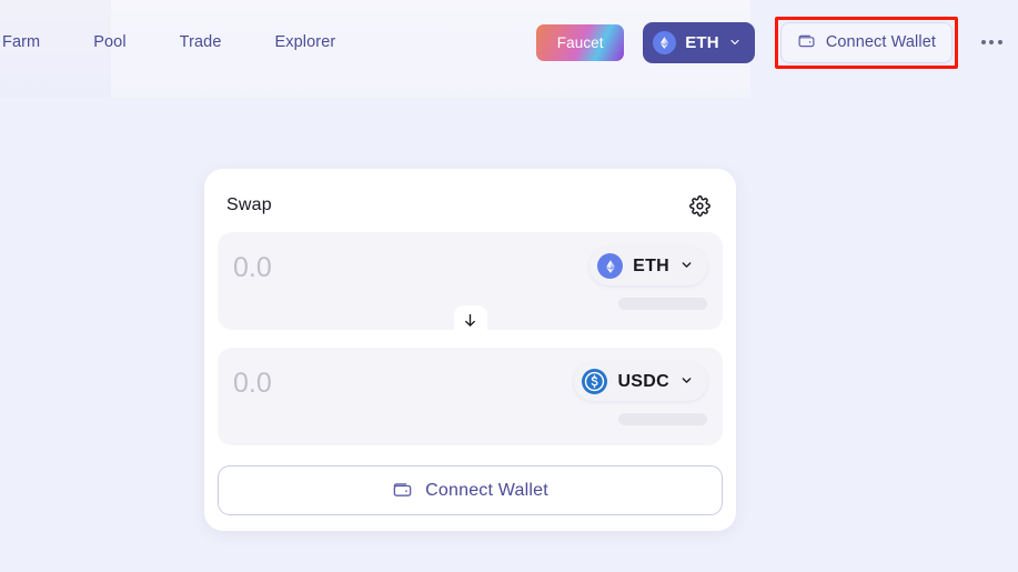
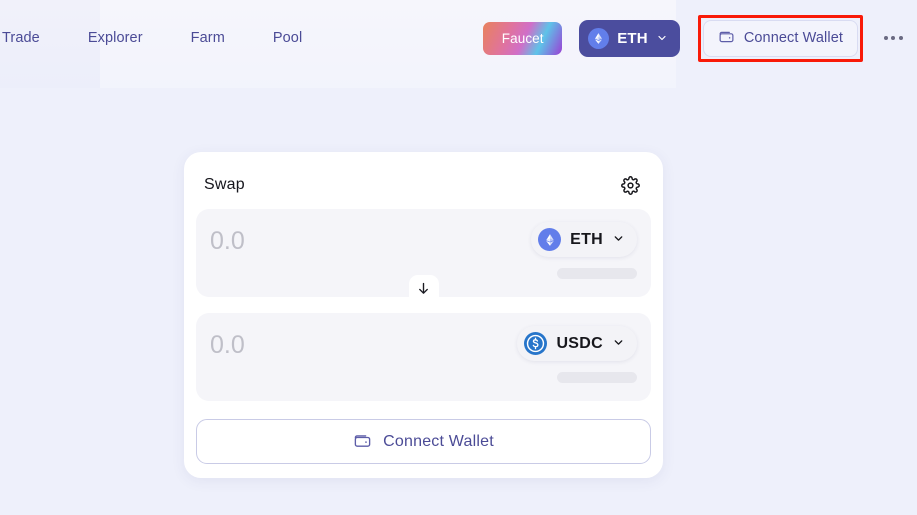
- Farm
+ Trade
- Pool
+ Explorer
- Trade
+ Farm
- Explorer
+ Pool
  Faucet
  ETH
  Connect Wallet
  Swap
  0.0
  ETH
  0.0
  USDC
  Connect Wallet
